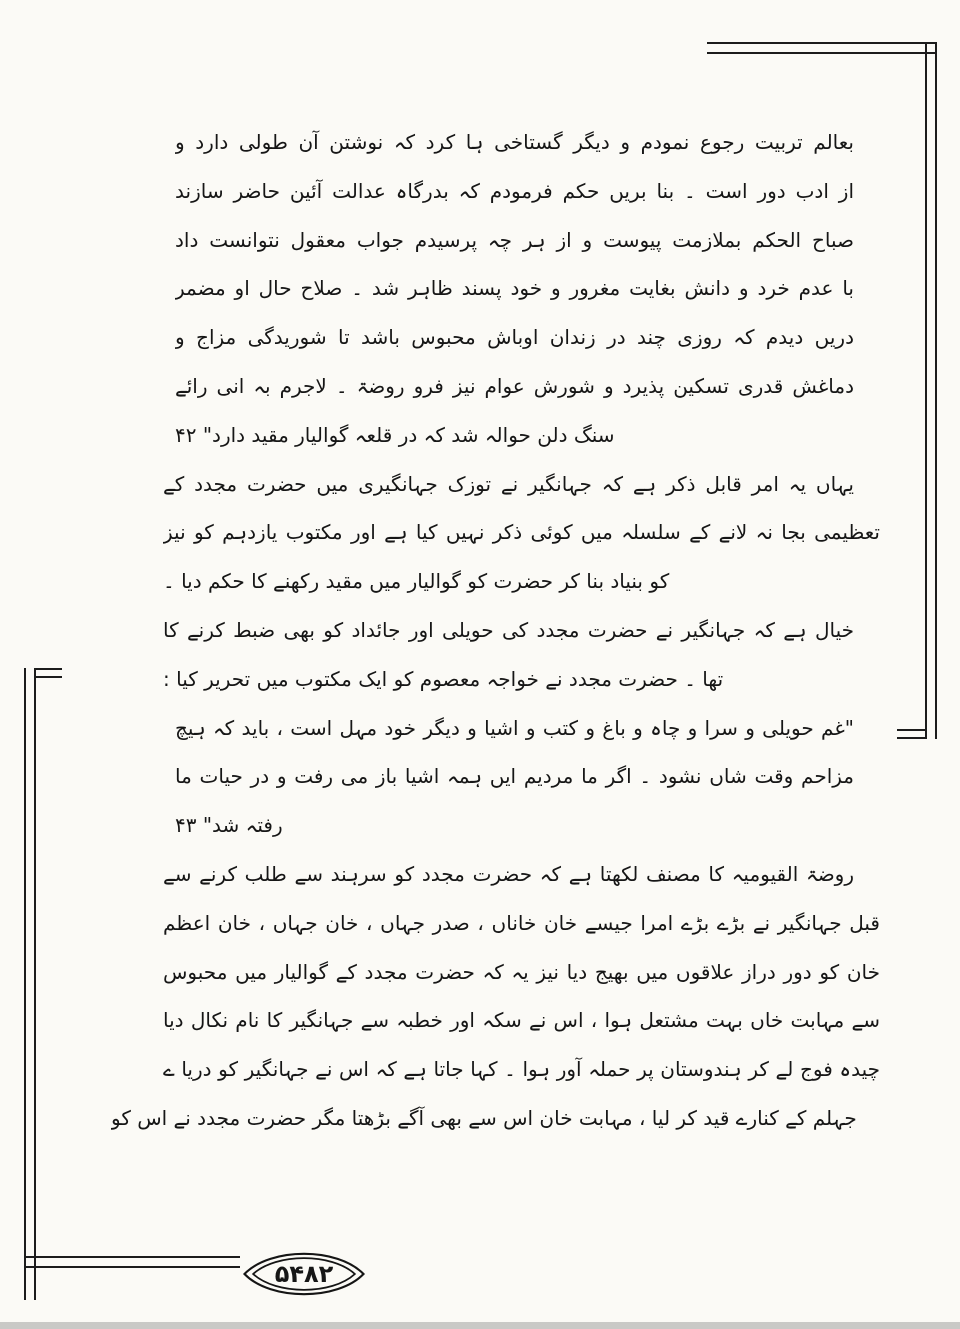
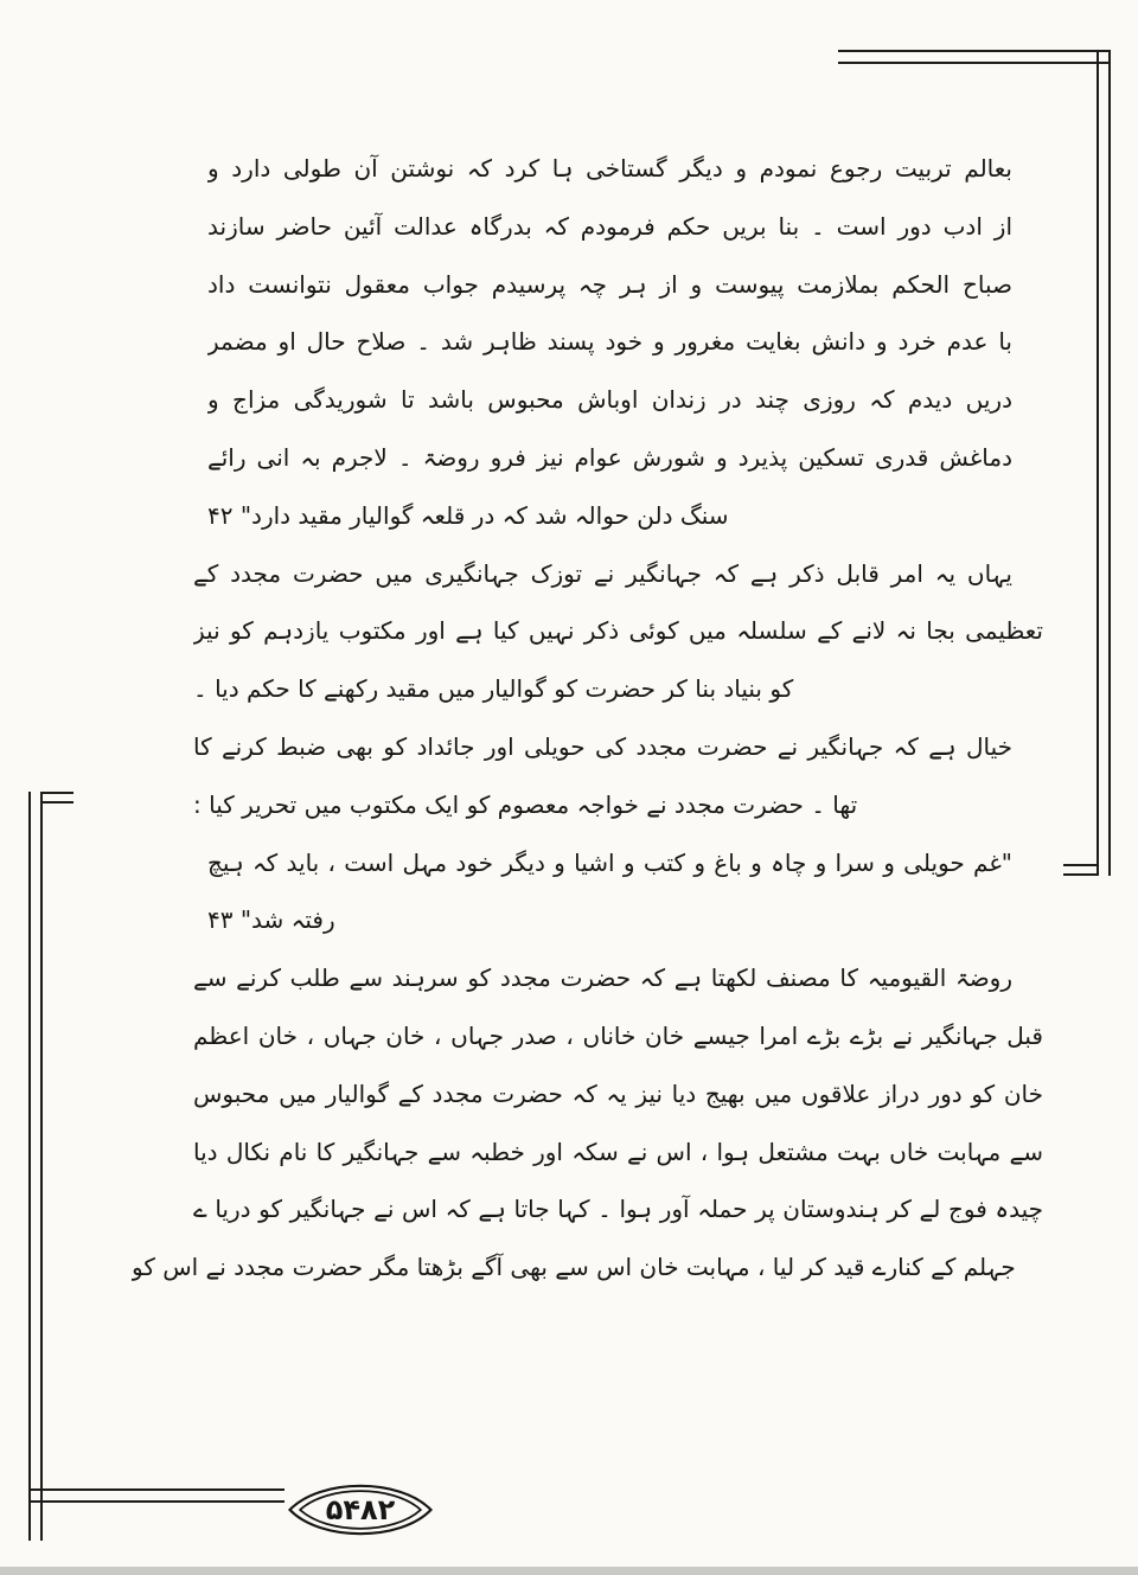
  ۵۴۸۲
  بعالم تربیت رجوع نمودم و دیگر گستاخی ہا کرد کہ نوشتن آن طولی دارد و
  از ادب دور است ۔ بنا بریں حکم فرمودم کہ بدرگاہ عدالت آئین حاضر سازند
  صباح الحکم بملازمت پیوست و از ہر چہ پرسیدم جواب معقول نتوانست داد
  با عدم خرد و دانش بغایت مغرور و خود پسند ظاہر شد ۔ صلاح حال او مضمر
  دریں دیدم کہ روزی چند در زندان اوباش محبوس باشد تا شوریدگی مزاج و
  دماغش قدری تسکین پذیرد و شورش عوام نیز فرو روضۃ ۔ لاجرم بہ انی رائے
  سنگ دلن حوالہ شد کہ در قلعہ گوالیار مقید دارد" ۴۲
  یہاں یہ امر قابل ذکر ہے کہ جہانگیر نے توزک جہانگیری میں حضرت مجدد کے
  تعظیمی بجا نہ لانے کے سلسلہ میں کوئی ذکر نہیں کیا ہے اور مکتوب یازدہم کو نیز
  کو بنیاد بنا کر حضرت کو گوالیار میں مقید رکھنے کا حکم دیا ۔
  خیال ہے کہ جہانگیر نے حضرت مجدد کی حویلی اور جائداد کو بھی ضبط کرنے کا
  تھا ۔ حضرت مجدد نے خواجہ معصوم کو ایک مکتوب میں تحریر کیا :
  "غم حویلی و سرا و چاہ و باغ و کتب و اشیا و دیگر خود مہل است ، باید کہ ہیچ
- مزاحم وقت شاں نشود ۔ اگر ما مردیم ایں ہمہ اشیا باز می رفت و در حیات ما
  رفتہ شد" ۴۳
  روضۃ القیومیہ کا مصنف لکھتا ہے کہ حضرت مجدد کو سرہند سے طلب کرنے سے
  قبل جہانگیر نے بڑے بڑے امرا جیسے خان خاناں ، صدر جہاں ، خان جہاں ، خان اعظم
  خان کو دور دراز علاقوں میں بھیج دیا نیز یہ کہ حضرت مجدد کے گوالیار میں محبوس
  سے مہابت خاں بہت مشتعل ہوا ، اس نے سکہ اور خطبہ سے جہانگیر کا نام نکال دیا
  چیدہ فوج لے کر ہندوستان پر حملہ آور ہوا ۔ کہا جاتا ہے کہ اس نے جہانگیر کو دریا ے
  جہلم کے کنارے قید کر لیا ، مہابت خان اس سے بھی آگے بڑھتا مگر حضرت مجدد نے اس کو
